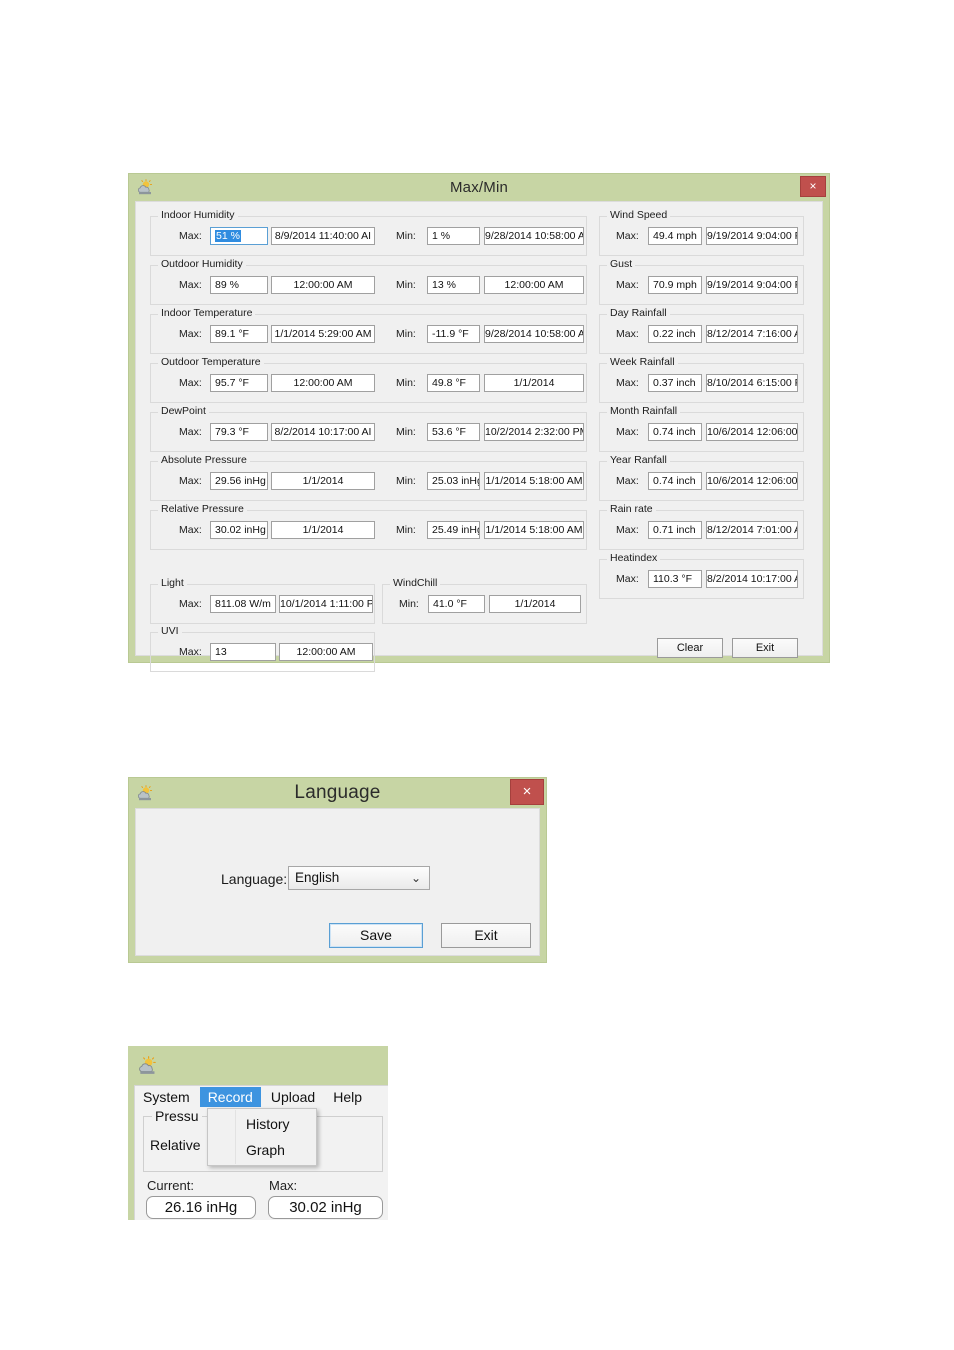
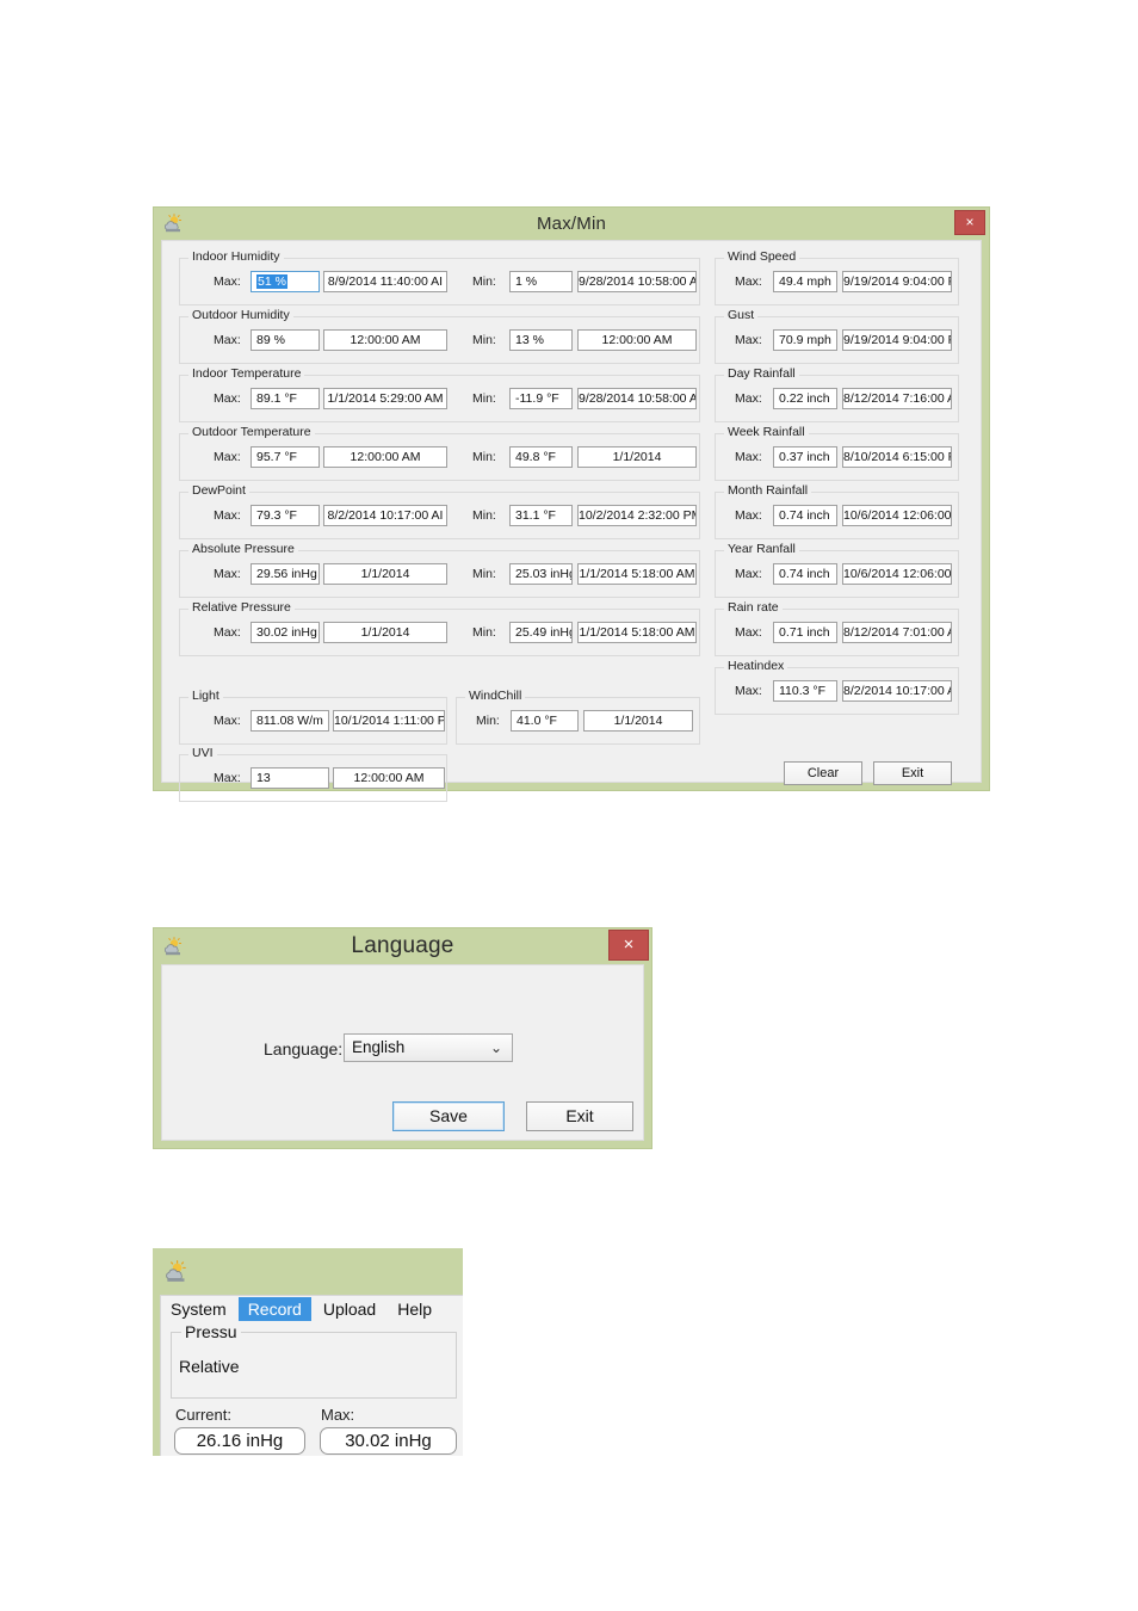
  Max/Min
  ×
  Indoor Humidity
  Max:
  51 %
  8/9/2014 11:40:00 AI
  Min:
  1 %
  9/28/2014 10:58:00 A
  Outdoor Humidity
  Max:
  89 %
  12:00:00 AM
  Min:
  13 %
  12:00:00 AM
  Indoor Temperature
  Max:
  89.1 °F
  1/1/2014 5:29:00 AM
  Min:
  -11.9 °F
  9/28/2014 10:58:00 A
  Outdoor Temperature
  Max:
  95.7 °F
  12:00:00 AM
  Min:
  49.8 °F
  1/1/2014
  DewPoint
  Max:
  79.3 °F
  8/2/2014 10:17:00 AI
  Min:
- 53.6 °F
+ 31.1 °F
  10/2/2014 2:32:00 PM
  Absolute Pressure
  Max:
  29.56 inHg
  1/1/2014
  Min:
  25.03 inHg
  1/1/2014 5:18:00 AM
  Relative Pressure
  Max:
  30.02 inHg
  1/1/2014
  Min:
  25.49 inHg
  1/1/2014 5:18:00 AM
  Wind Speed
  Max:
  49.4 mph
  9/19/2014 9:04:00
  Gust
  Max:
  70.9 mph
  9/19/2014 9:04:00
  Day Rainfall
  Max:
  0.22 inch
  8/12/2014 7:16:00 A
  Week Rainfall
  Max:
  0.37 inch
  8/10/2014 6:15:00
  Month Rainfall
  Max:
  0.74 inch
  10/6/2014 12:06:00
  Year Ranfall
  Max:
  0.74 inch
  10/6/2014 12:06:00
  Rain rate
  Max:
  0.71 inch
  8/12/2014 7:01:00 A
  Heatindex
  Max:
  110.3 °F
  8/2/2014 10:17:00 A
  Light
  Max:
  811.08 W/m
  10/1/2014 1:11:00 P
  UVI
  Max:
  13
  12:00:00 AM
  WindChill
  Min:
  41.0 °F
  1/1/2014
  Clear
  Exit
  Language
  ×
  Language:
  English
  ⌄
  Save
  Exit
  System
  Record
  Upload
  Help
  Pressu
  Relative
  Current:
  Max:
  26.16 inHg
  30.02 inHg
- History
- Graph
